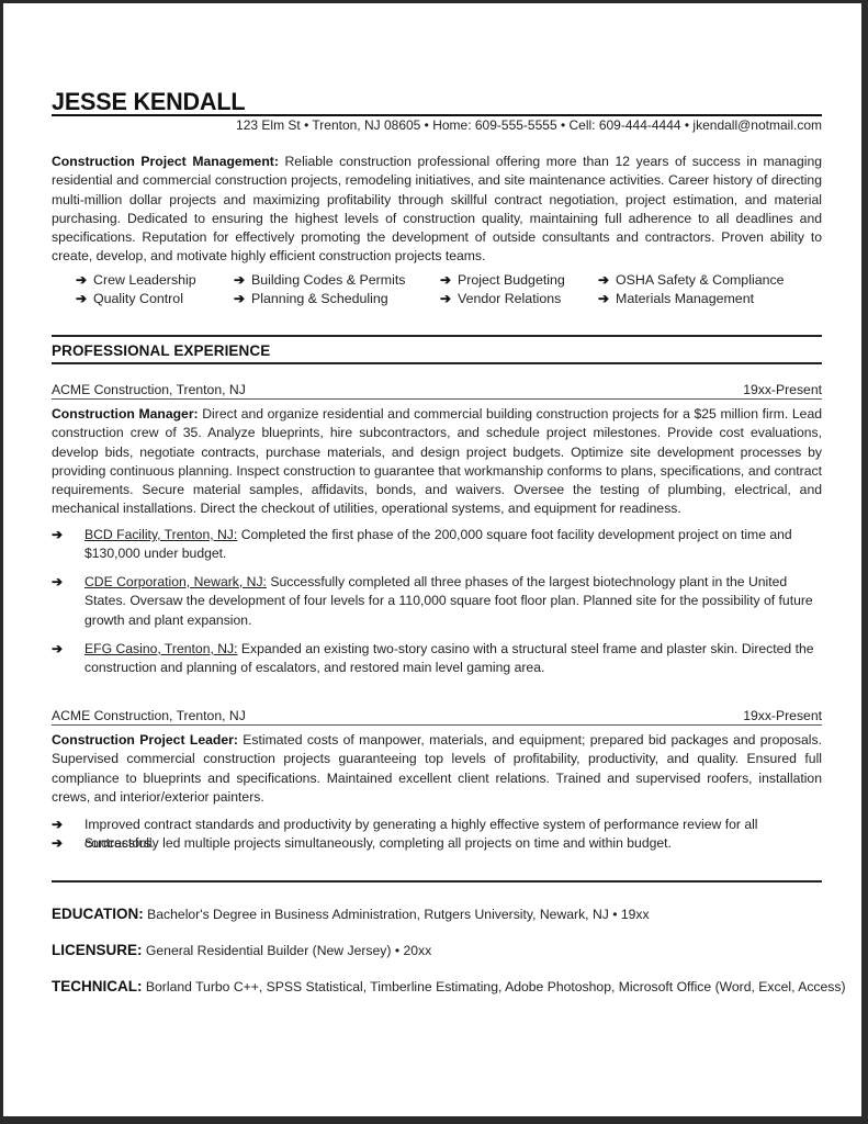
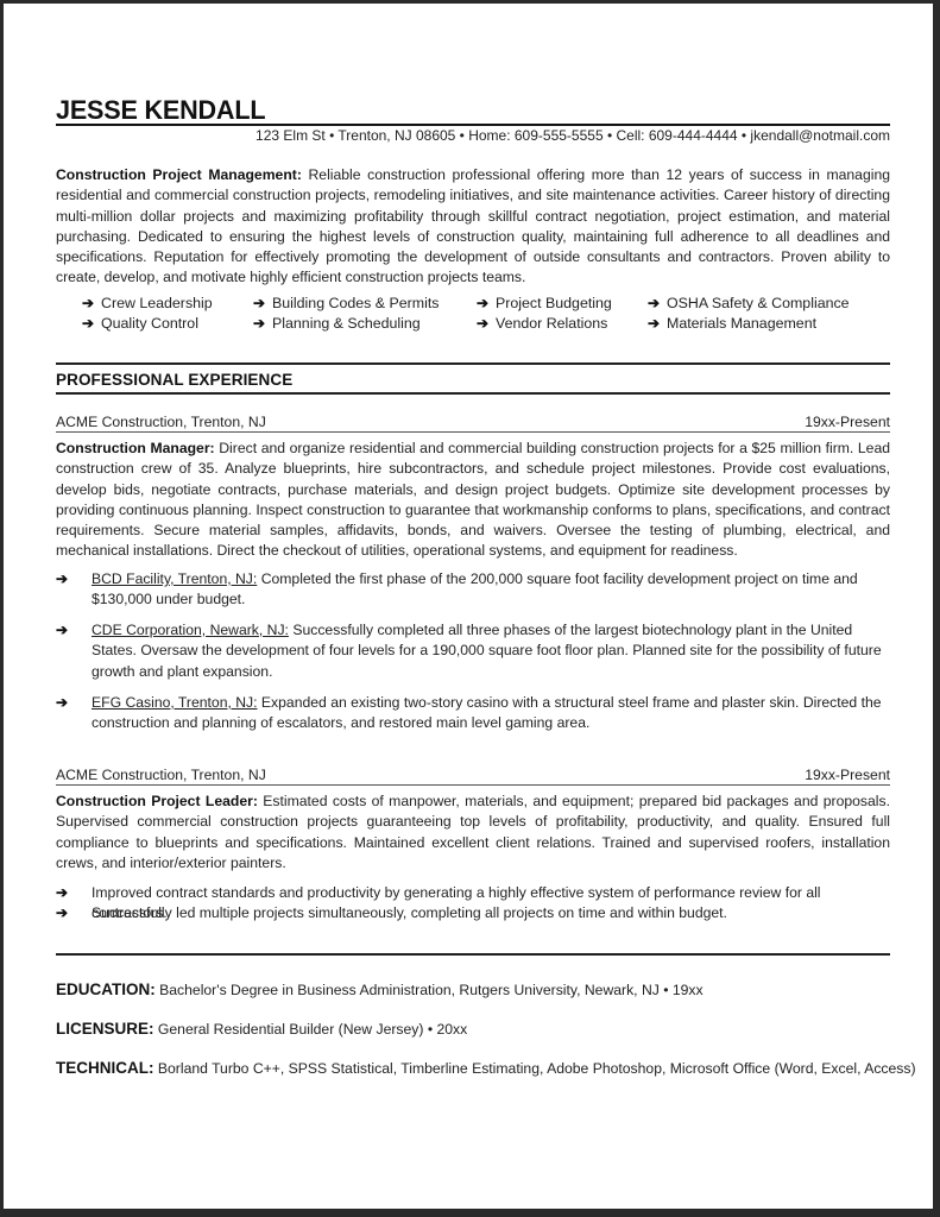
  JESSE KENDALL
  123 Elm St • Trenton, NJ 08605 • Home: 609-555-5555 • Cell: 609-444-4444 • jkendall@notmail.com
  Construction Project Management: Reliable construction professional offering more than 12 years of success in managing residential and commercial construction projects, remodeling initiatives, and site maintenance activities. Career history of directing multi-million dollar projects and maximizing profitability through skillful contract negotiation, project estimation, and material purchasing. Dedicated to ensuring the highest levels of construction quality, maintaining full adherence to all deadlines and specifications. Reputation for effectively promoting the development of outside consultants and contractors. Proven ability to create, develop, and motivate highly efficient construction projects teams.
  ➔ Crew Leadership
  ➔ Building Codes & Permits
  ➔ Project Budgeting
  ➔ OSHA Safety & Compliance
  ➔ Quality Control
  ➔ Planning & Scheduling
  ➔ Vendor Relations
  ➔ Materials Management
  PROFESSIONAL EXPERIENCE
  ACME Construction, Trenton, NJ
  19xx-Present
  Construction Manager: Direct and organize residential and commercial building construction projects for a $25 million firm. Lead construction crew of 35. Analyze blueprints, hire subcontractors, and schedule project milestones. Provide cost evaluations, develop bids, negotiate contracts, purchase materials, and design project budgets. Optimize site development processes by providing continuous planning. Inspect construction to guarantee that workmanship conforms to plans, specifications, and contract requirements. Secure material samples, affidavits, bonds, and waivers. Oversee the testing of plumbing, electrical, and mechanical installations. Direct the checkout of utilities, operational systems, and equipment for readiness.
  ➔
  BCD Facility, Trenton, NJ: Completed the first phase of the 200,000 square foot facility development project on time and $130,000 under budget.
  ➔
- CDE Corporation, Newark, NJ: Successfully completed all three phases of the largest biotechnology plant in the United States. Oversaw the development of four levels for a 110,000 square foot floor plan. Planned site for the possibility of future growth and plant expansion.
+ CDE Corporation, Newark, NJ: Successfully completed all three phases of the largest biotechnology plant in the United States. Oversaw the development of four levels for a 190,000 square foot floor plan. Planned site for the possibility of future growth and plant expansion.
  ➔
  EFG Casino, Trenton, NJ: Expanded an existing two-story casino with a structural steel frame and plaster skin. Directed the construction and planning of escalators, and restored main level gaming area.
  ACME Construction, Trenton, NJ
  19xx-Present
  Construction Project Leader: Estimated costs of manpower, materials, and equipment; prepared bid packages and proposals. Supervised commercial construction projects guaranteeing top levels of profitability, productivity, and quality. Ensured full compliance to blueprints and specifications. Maintained excellent client relations. Trained and supervised roofers, installation crews, and interior/exterior painters.
  ➔
  Improved contract standards and productivity by generating a highly effective system of performance review for all contractors.
  ➔
  Successfully led multiple projects simultaneously, completing all projects on time and within budget.
  EDUCATION: Bachelor's Degree in Business Administration, Rutgers University, Newark, NJ • 19xx
  LICENSURE: General Residential Builder (New Jersey) • 20xx
  TECHNICAL: Borland Turbo C++, SPSS Statistical, Timberline Estimating, Adobe Photoshop, Microsoft Office (Word, Excel, Access)
